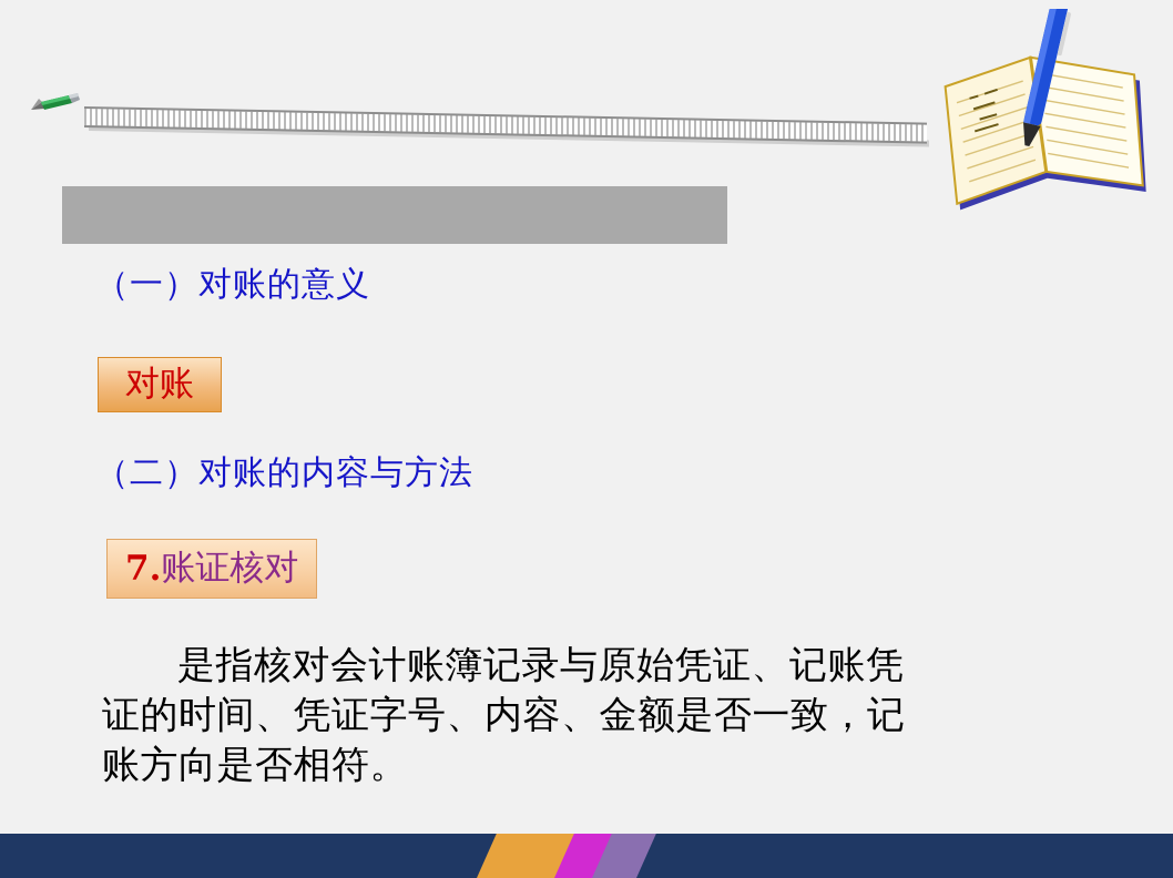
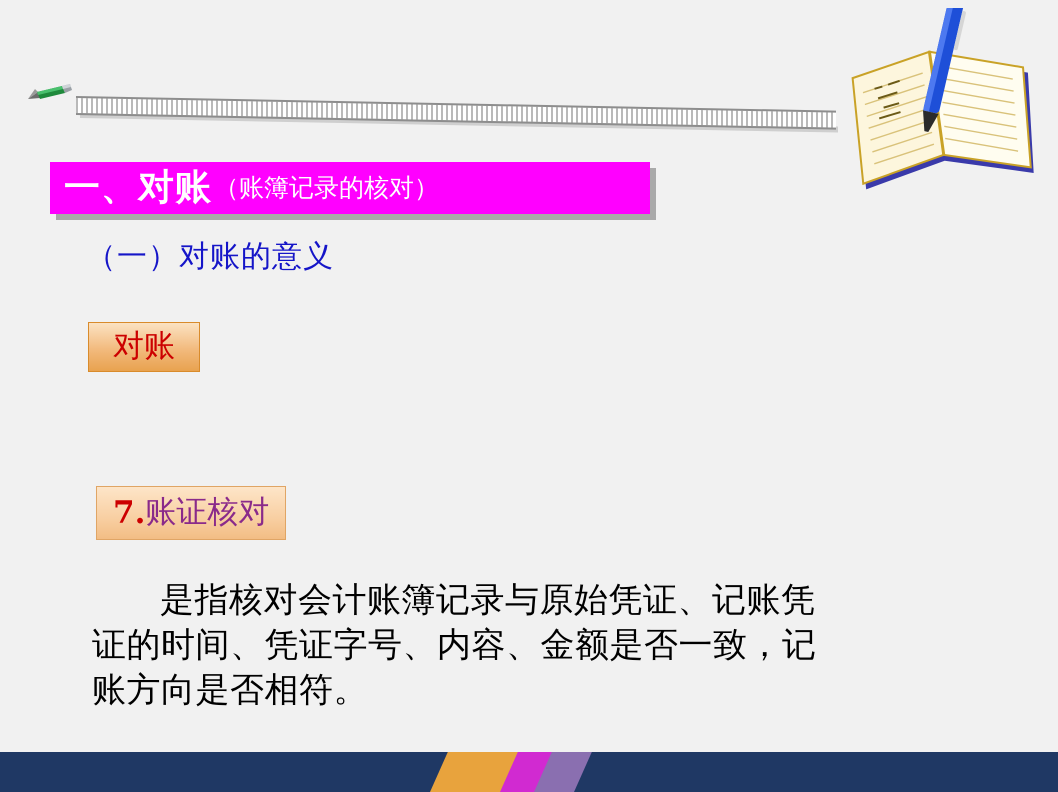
+ 一、对账
+ （账簿记录的核对）
  （一）对账的意义
  对账
- （二）对账的内容与方法
  7.
  账证核对
  是指核对会计账簿记录与原始凭证、记账凭证的时间、凭证字号、内容、金额是否一致，记账方向是否相符。
